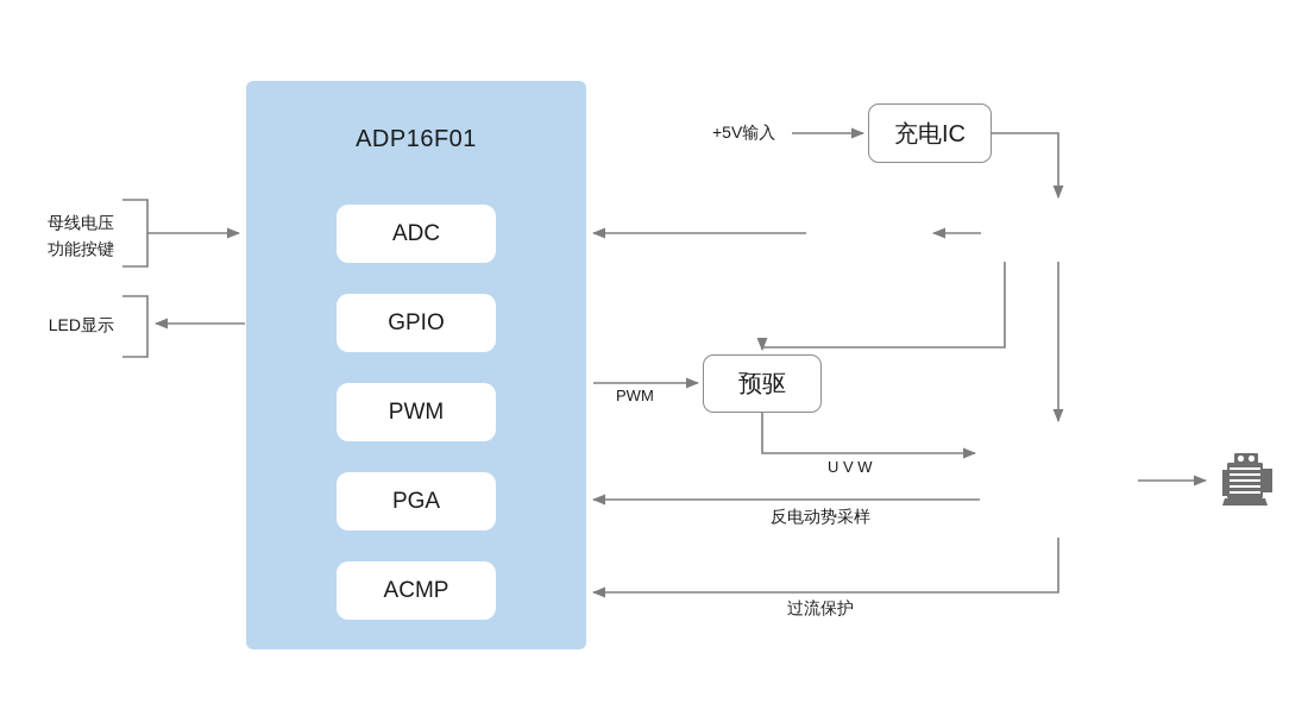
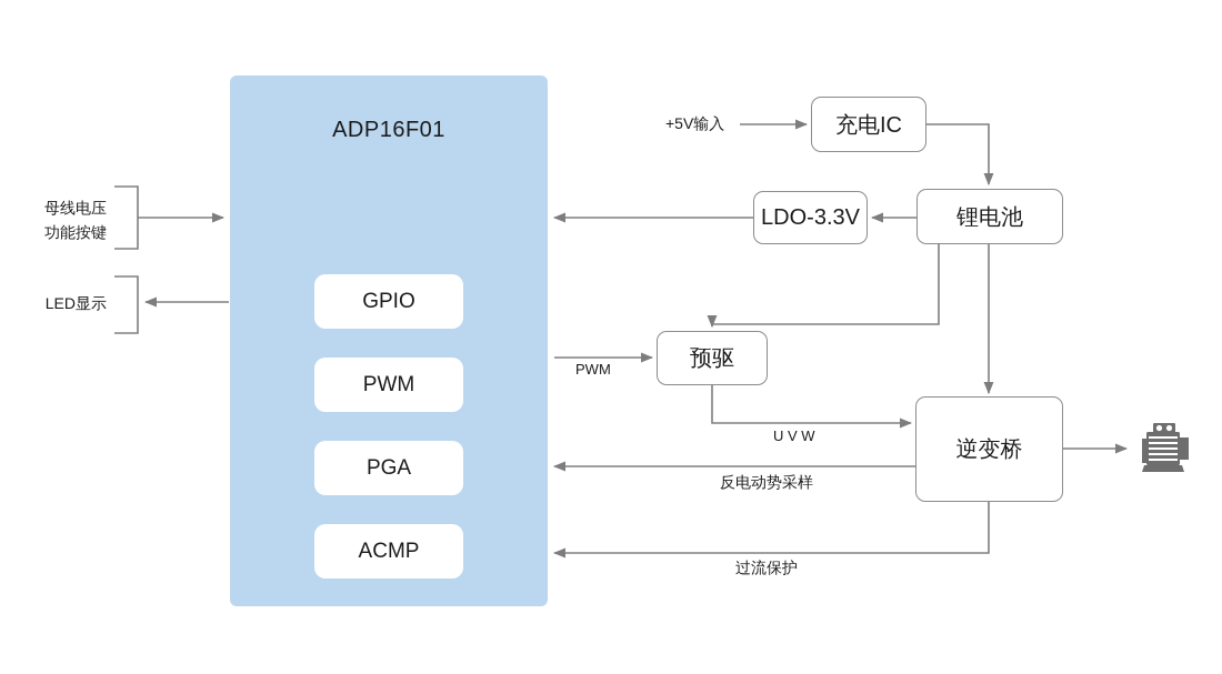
  ADP16F01
- ADC
  GPIO
  PWM
  PGA
  ACMP
  母线电压
  功能按键
  LED显示
  充电IC
+ 锂电池
+ LDO-3.3V
  预驱
+ 逆变桥
  +5V输入
  PWM
  U V W
  反电动势采样
  过流保护
